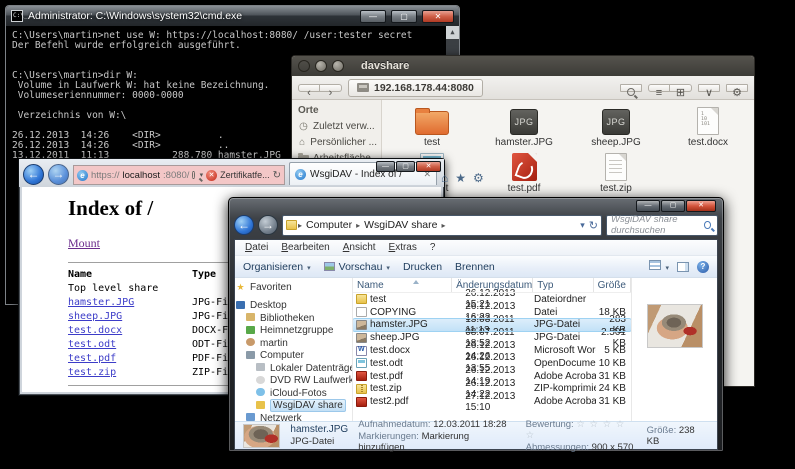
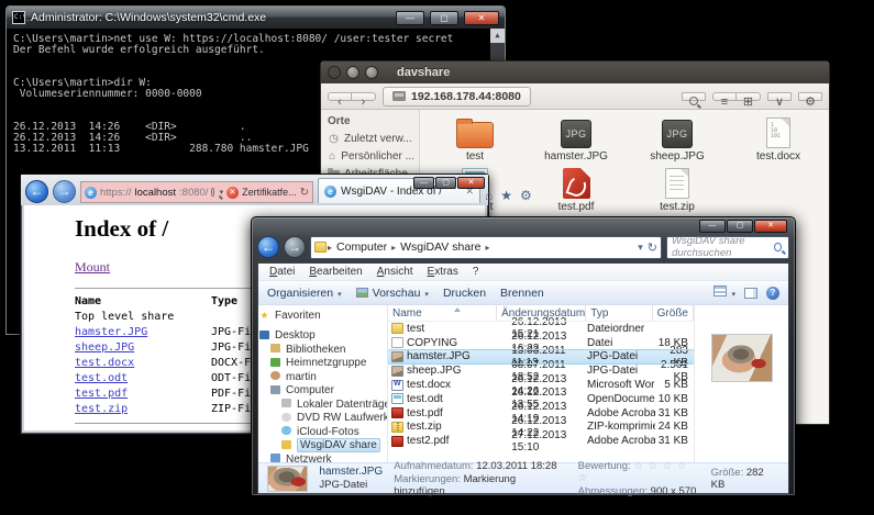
  Administrator: C:\Windows\system32\cmd.exe
  —
  ▢
  ✕
  C:\Users\martin>net use W: https://localhost:8080/ /user:tester secret
  Der Befehl wurde erfolgreich ausgeführt.
  C:\Users\martin>dir W:
- Volume in Laufwerk W: hat keine Bezeichnung.
  Volumeseriennummer: 0000-0000
- Verzeichnis von W:\
  26.12.2013 14:26 <DIR> .
  26.12.2013 14:26 <DIR> ..
  13.12.2011 11:13 288.780 hamster.JPG
  ▲
  davshare
  ‹
  ›
  192.168.178.44:8080
  ≡
  ⊞
  ∨
  ⚙
  Orte
  ◷
  Zuletzt verw...
  ⌂
  Persönlicher ...
  test
  JPG
  hamster.JPG
  JPG
  sheep.JPG
  test.docx
  test.pdf
  test.zip
  ←
  →
  e
  https://
  localhost
  :8080/
  Zertifikatfe...
  ↻
  e
  WsgiDAV - Index of /
  ✕
  ⌂
  ★
  ⚙
  Index of /
  Mount
  Name
  Type
  Top level share
  hamster.JPG
  JPG-Fi
  sheep.JPG
  JPG-Fi
  test.docx
  test.odt
  ODT-Fi
  test.pdf
  PDF-Fi
  test.zip
  ZIP-Fi
  ←
  →
  ▸
  Computer
  ▸
  WsgiDAV share
  ▸
  ▾
  ↻
  WsgiDAV share durchsuchen
  Datei
  Bearbeiten
  Ansicht
  Extras
  ?
  Organisieren
  Vorschau
  Drucken
  Brennen
  ?
  ★
  Favoriten
  Desktop
  Bibliotheken
  Heimnetzgruppe
  martin
  Computer
  Lokaler Datenträg
  DVD RW Laufwerk
  iCloud-Fotos
  WsgiDAV share
  Netzwerk
  Name
  Änderungsdatum
  Typ
  Größe
  test
  26.12.2013 15:21
  Dateiordner
  COPYING
  26.12.2013 16:22
  Datei
  18 KB
  hamster.JPG
  13.03.2011 11:13
  JPG-Datei
  283 KB
  sheep.JPG
  08.07.2011 18:52
  JPG-Datei
  2.501 KB
  test.docx
  26.12.2013 14:26
  Microsoft Wor
  5 KB
  test.odt
  26.12.2013 13:55
  10 KB
  test.pdf
  26.12.2013 14:19
  31 KB
  test.zip
  26.12.2013 14:22
  24 KB
  test2.pdf
  27.12.2013 15:10
  31 KB
  hamster.JPG
  JPG-Datei
  Aufnahmedatum: 12.03.2011 18:28
  Markierungen: Markierung hinzufügen
  Bewertung: ☆ ☆ ☆ ☆ ☆
  Abmessungen: 900 x 570
- Größe: 238 KB
+ Größe: 282 KB
